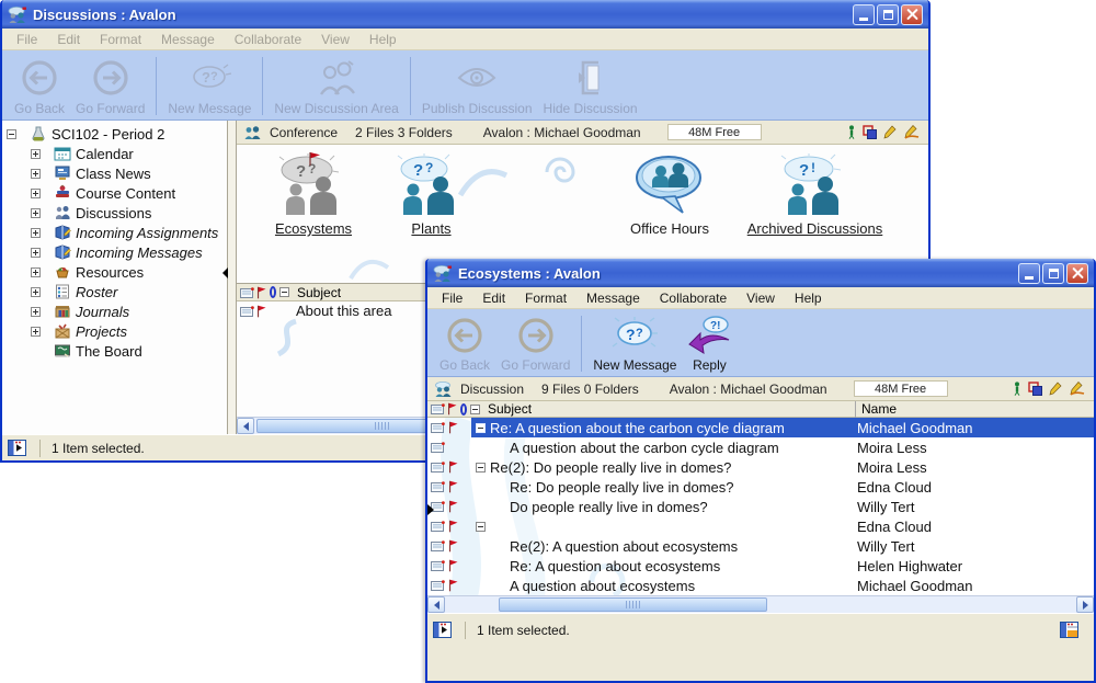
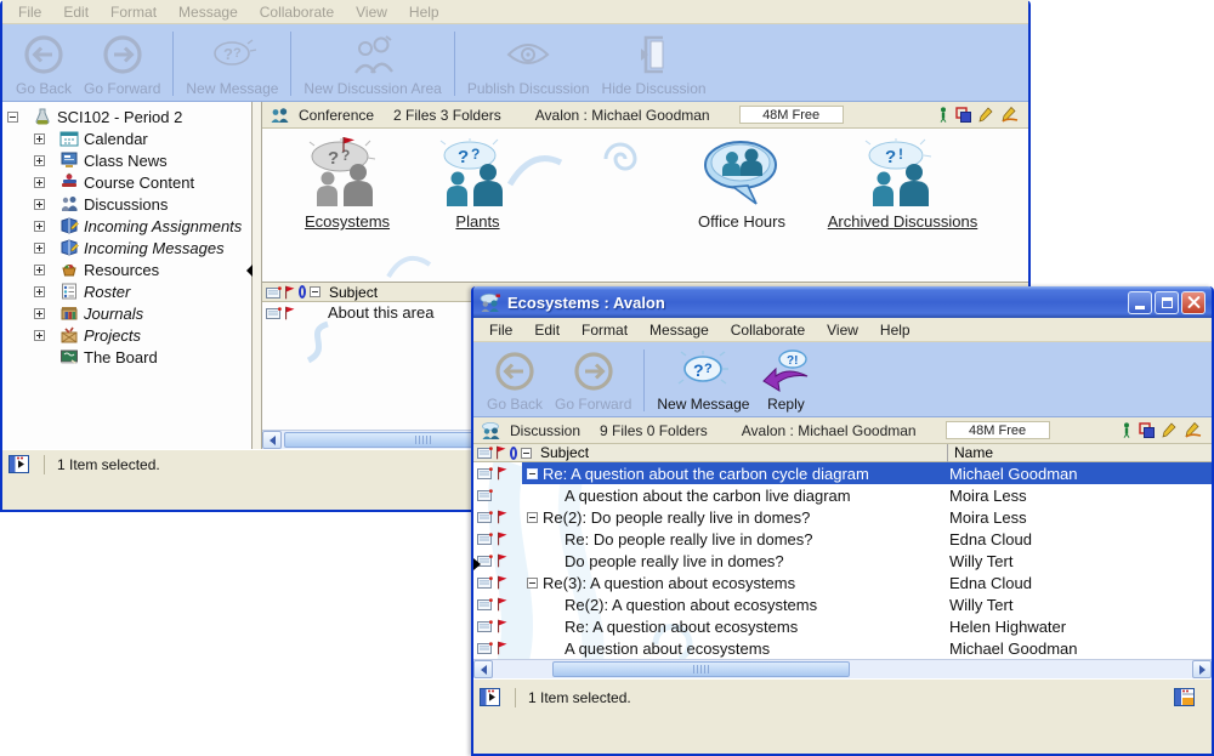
- Discussions : Avalon
  File
  Edit
  Format
  Message
  Collaborate
  View
  Help
  Go Back
  Go Forward
  ?
  ?
  New Message
  New Discussion Area
  Publish Discussion
  Hide Discussion
  SCI102 - Period 2
  Calendar
  Class News
  Course Content
  Discussions
  Incoming Assignments
  Incoming Messages
  Resources
  Roster
  Journals
  Projects
  The Board
  Conference
  2 Files 3 Folders
  Avalon : Michael Goodman
  48M Free
  ?
  ?
  Ecosystems
  ?
  ?
  Plants
  Office Hours
  ?
  !
  Archived Discussions
  Subject
  About this area
  1 Item selected.
  Ecosystems : Avalon
  File
  Edit
  Format
  Message
  Collaborate
  View
  Help
  Go Back
  Go Forward
  ?
  ?
  New Message
  ?!
  Reply
  Discussion
  9 Files 0 Folders
  Avalon : Michael Goodman
  48M Free
  Subject
  Name
  Re: A question about the carbon cycle diagram
  Michael Goodman
- A question about the carbon cycle diagram
+ A question about the carbon live diagram
  Moira Less
  Re(2): Do people really live in domes?
  Moira Less
  Re: Do people really live in domes?
  Edna Cloud
  Do people really live in domes?
  Willy Tert
+ Re(3): A question about ecosystems
  Edna Cloud
  Re(2): A question about ecosystems
  Willy Tert
  Re: A question about ecosystems
  Helen Highwater
  A question about ecosystems
  Michael Goodman
  1 Item selected.
